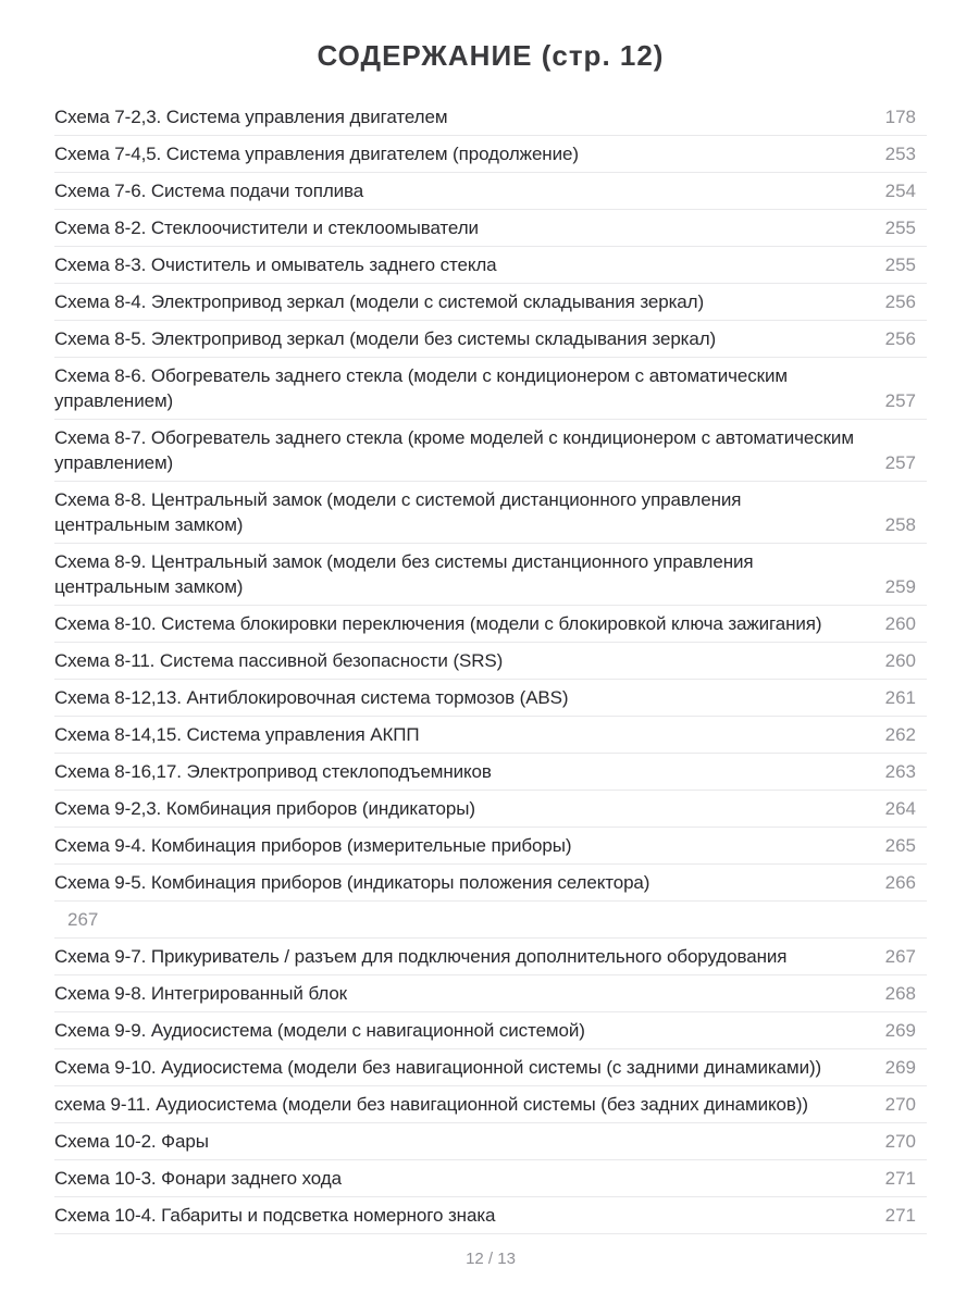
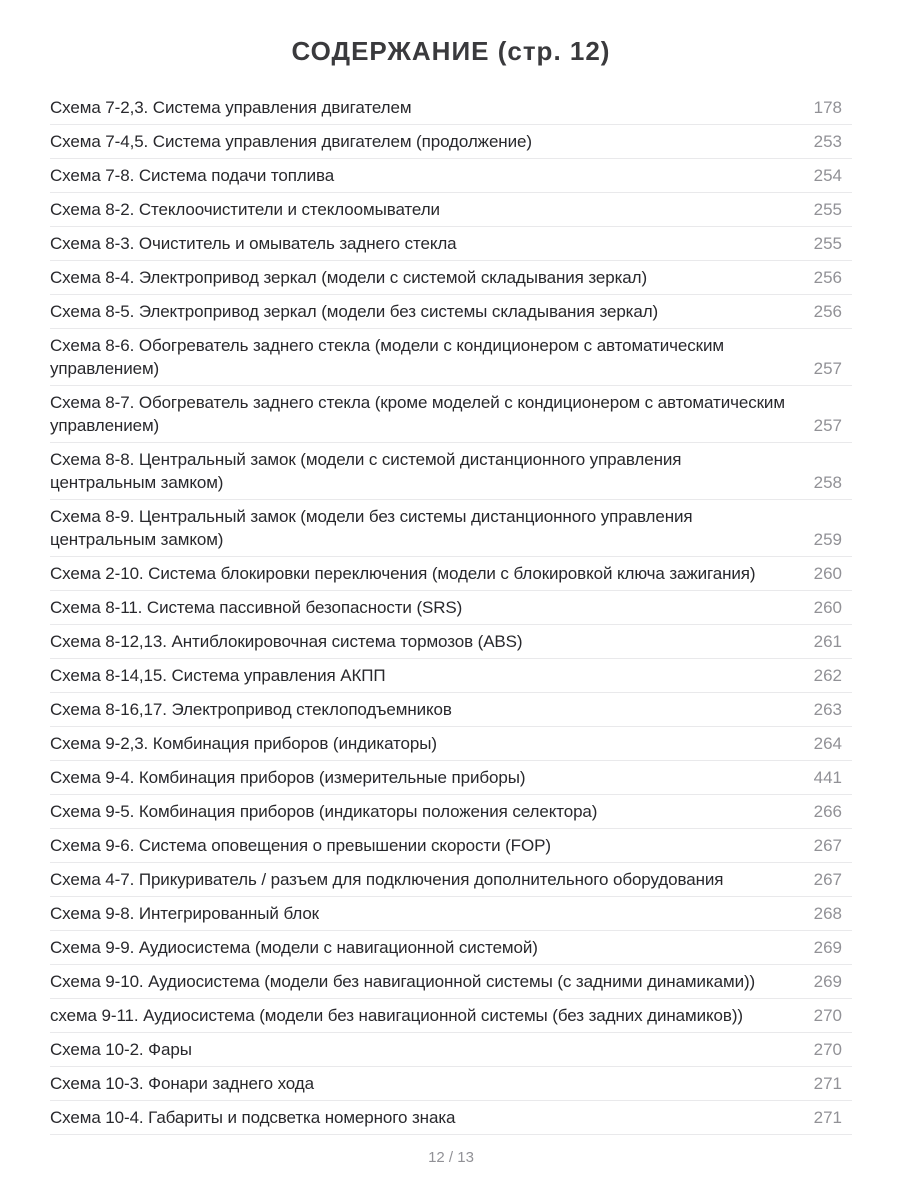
  СОДЕРЖАНИЕ (стр. 12)
  Схема 7-2,3. Система управления двигателем
  178
  Схема 7-4,5. Система управления двигателем (продолжение)
  253
- Схема 7-6. Система подачи топлива
+ Схема 7-8. Система подачи топлива
  254
  Схема 8-2. Стеклоочистители и стеклоомыватели
  255
  Схема 8-3. Очиститель и омыватель заднего стекла
  255
  Схема 8-4. Электропривод зеркал (модели с системой складывания зеркал)
  256
  Схема 8-5. Электропривод зеркал (модели без системы складывания зеркал)
  256
  Схема 8-6. Обогреватель заднего стекла (модели с кондиционером с автоматическим управлением)
  257
  Схема 8-7. Обогреватель заднего стекла (кроме моделей с кондиционером с автоматическим управлением)
  257
  Схема 8-8. Центральный замок (модели с системой дистанционного управления центральным замком)
  258
  Схема 8-9. Центральный замок (модели без системы дистанционного управления центральным замком)
  259
- Схема 8-10. Система блокировки переключения (модели с блокировкой ключа зажигания)
+ Схема 2-10. Система блокировки переключения (модели с блокировкой ключа зажигания)
  260
  Схема 8-11. Система пассивной безопасности (SRS)
  260
  Схема 8-12,13. Антиблокировочная система тормозов (ABS)
  261
  Схема 8-14,15. Система управления АКПП
  262
  Схема 8-16,17. Электропривод стеклоподъемников
  263
  Схема 9-2,3. Комбинация приборов (индикаторы)
  264
  Схема 9-4. Комбинация приборов (измерительные приборы)
- 265
+ 441
  Схема 9-5. Комбинация приборов (индикаторы положения селектора)
  266
+ Схема 9-6. Система оповещения о превышении скорости (FOP)
  267
- Схема 9-7. Прикуриватель / разъем для подключения дополнительного оборудования
+ Схема 4-7. Прикуриватель / разъем для подключения дополнительного оборудования
  267
  Схема 9-8. Интегрированный блок
  268
  Схема 9-9. Аудиосистема (модели с навигационной системой)
  269
  Схема 9-10. Аудиосистема (модели без навигационной системы (с задними динамиками))
  269
  схема 9-11. Аудиосистема (модели без навигационной системы (без задних динамиков))
  270
  Схема 10-2. Фары
  270
  Схема 10-3. Фонари заднего хода
  271
  Схема 10-4. Габариты и подсветка номерного знака
  271
  12 / 13
